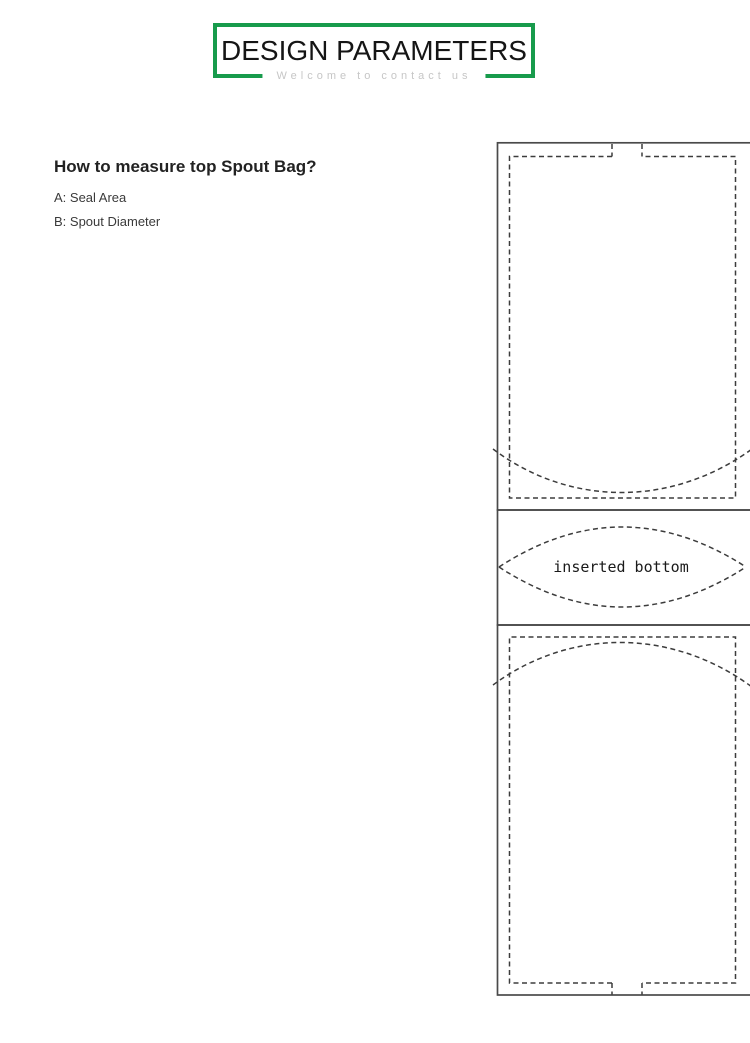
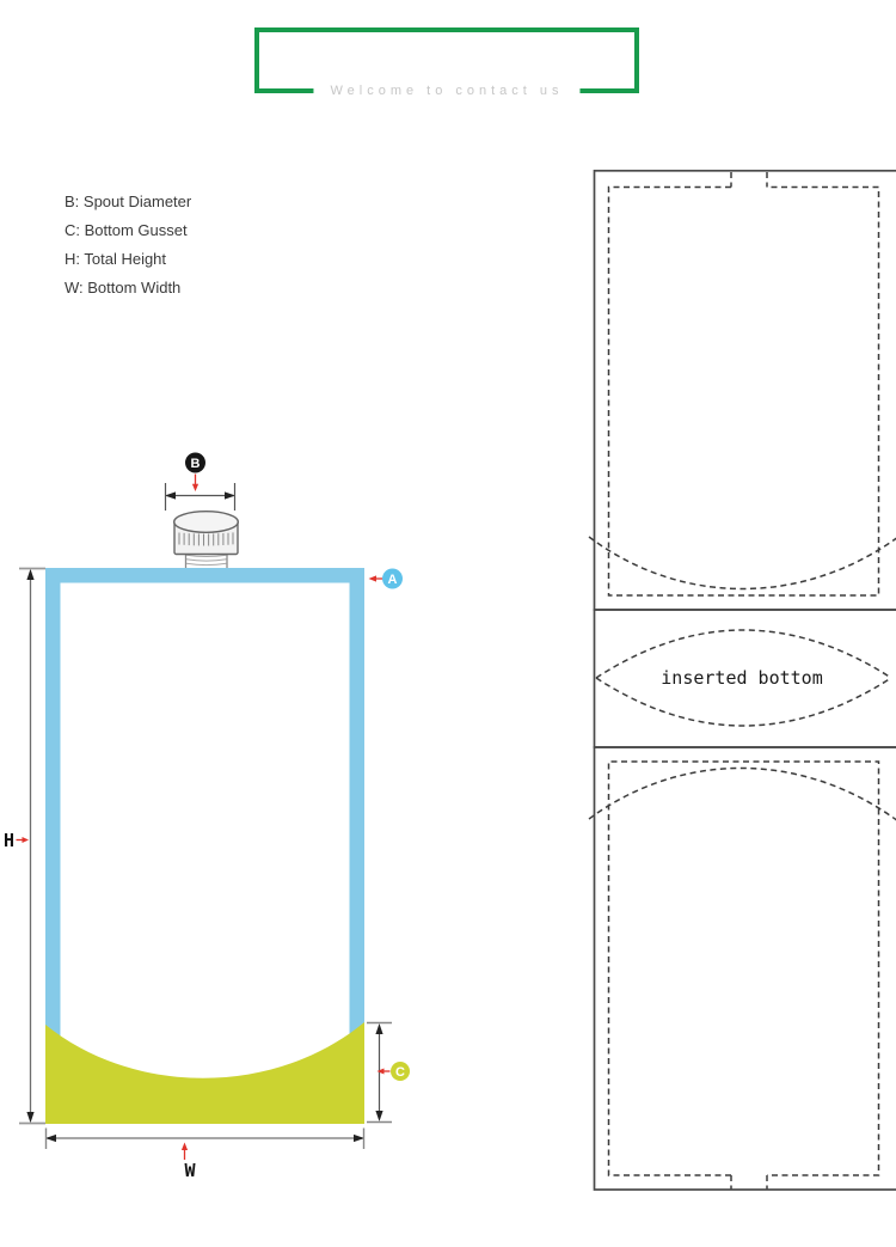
- DESIGN PARAMETERS
  Welcome to contact us
- How to measure top Spout Bag?
- A: Seal Area
  B: Spout Diameter
+ C: Bottom Gusset
+ H: Total Height
+ W: Bottom Width
+ B
+ A
+ H
+ C
+ W
  inserted bottom
